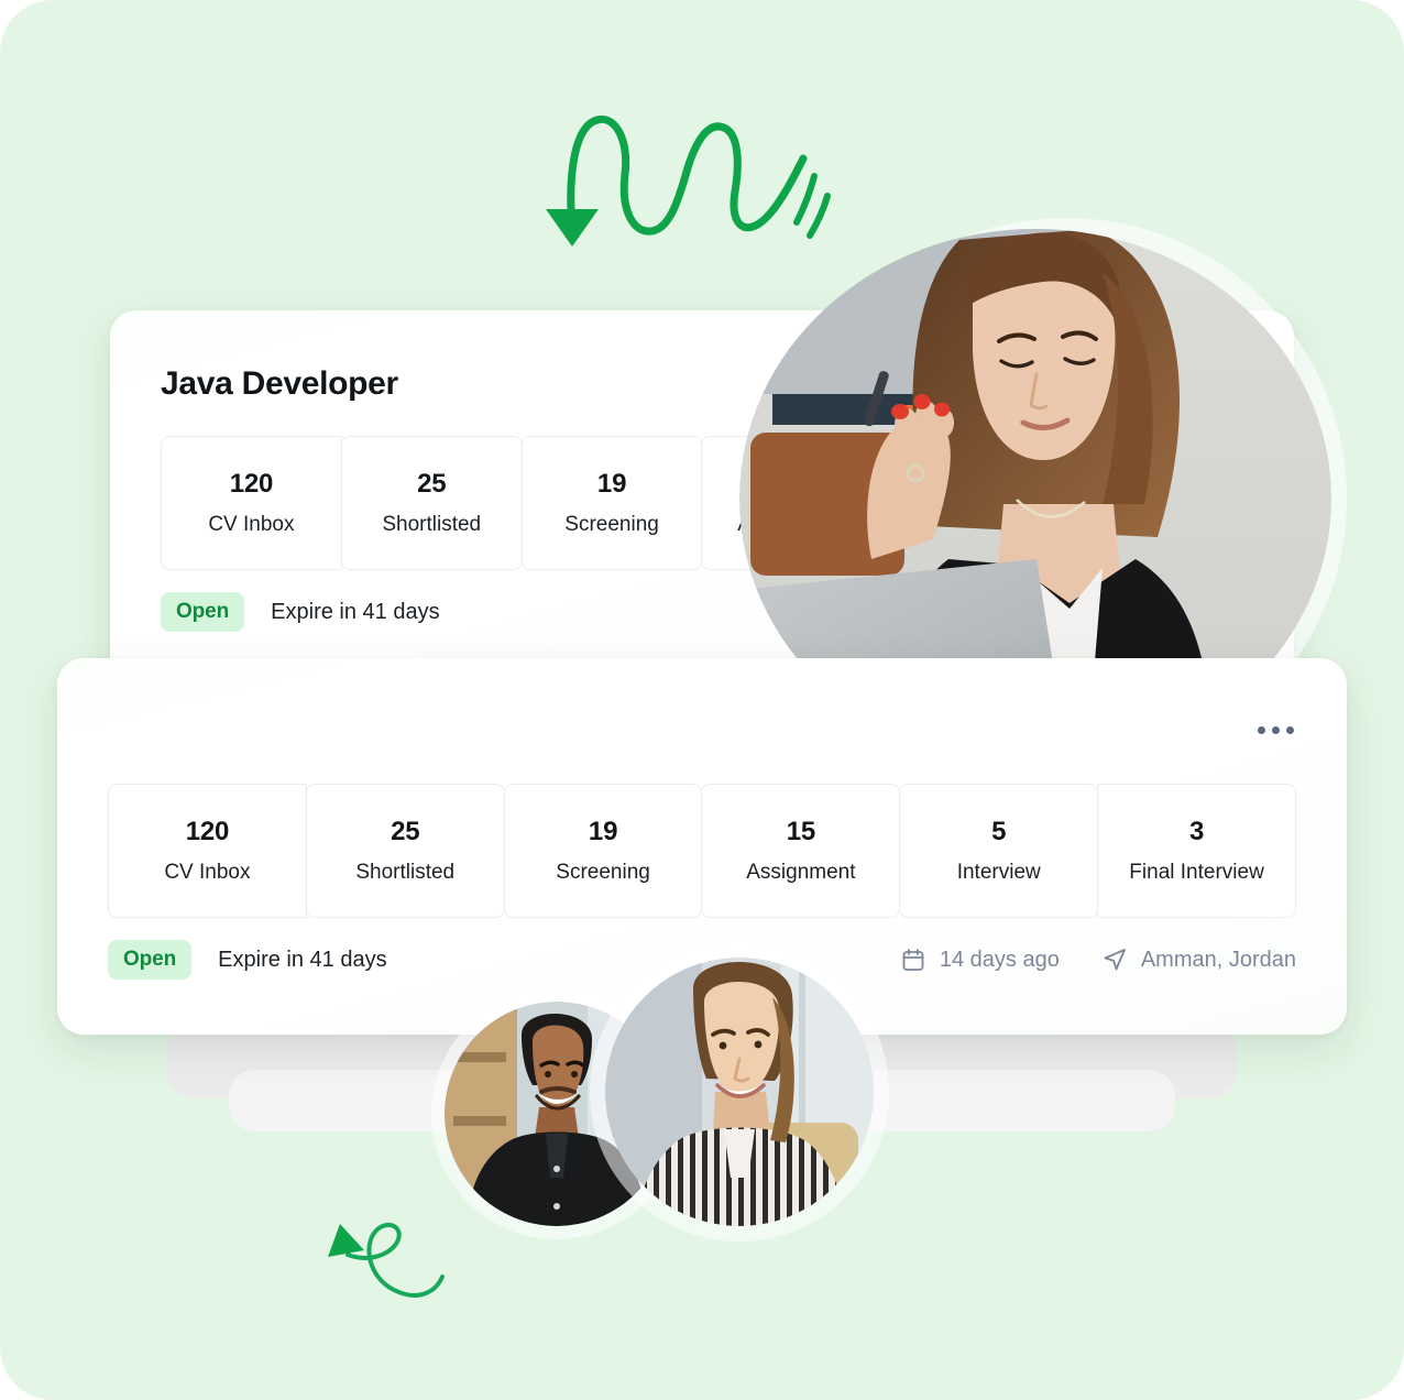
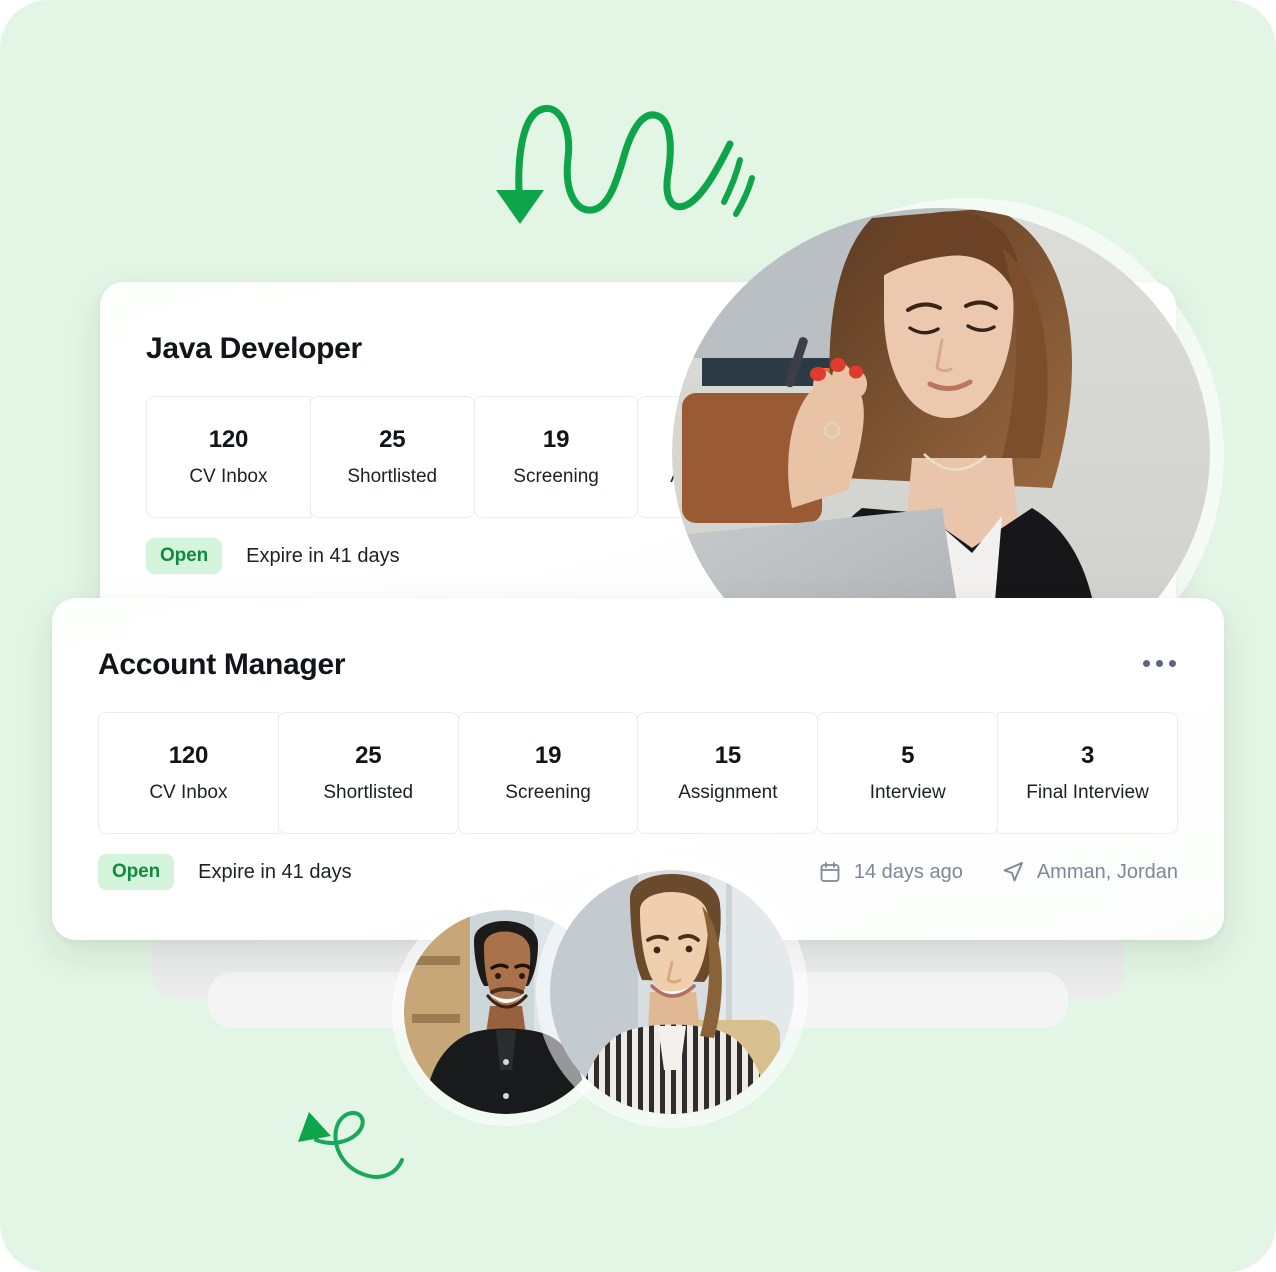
  Java Developer
  120
  CV Inbox
  25
  Shortlisted
  19
  Screening
  Open
  Expire in 41 days
+ Account Manager
  120
  CV Inbox
  25
  Shortlisted
  19
  Screening
  15
  Assignment
  5
  Interview
  3
  Final Interview
  Open
  Expire in 41 days
  14 days ago
  Amman, Jordan
